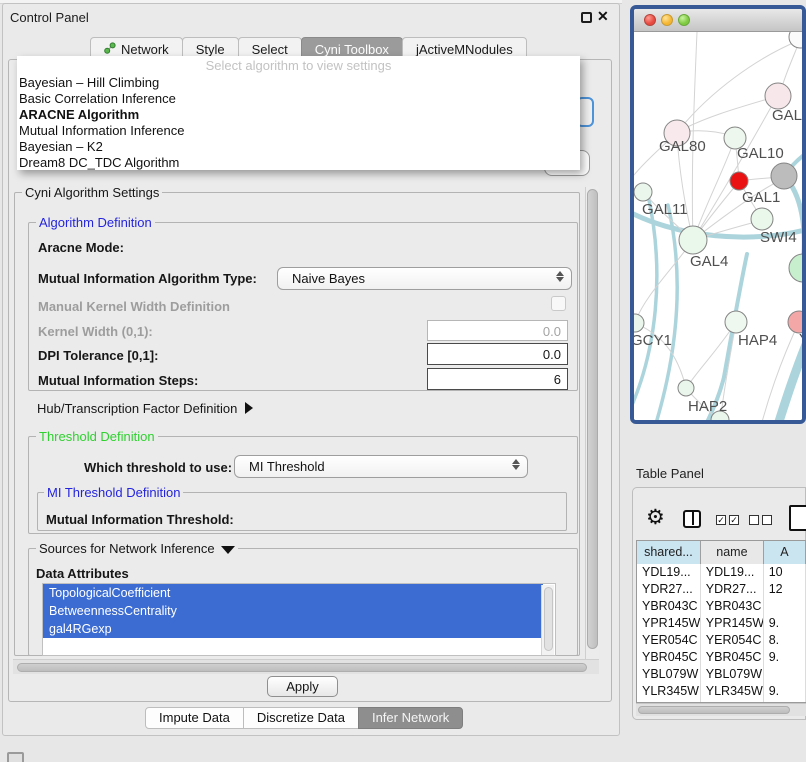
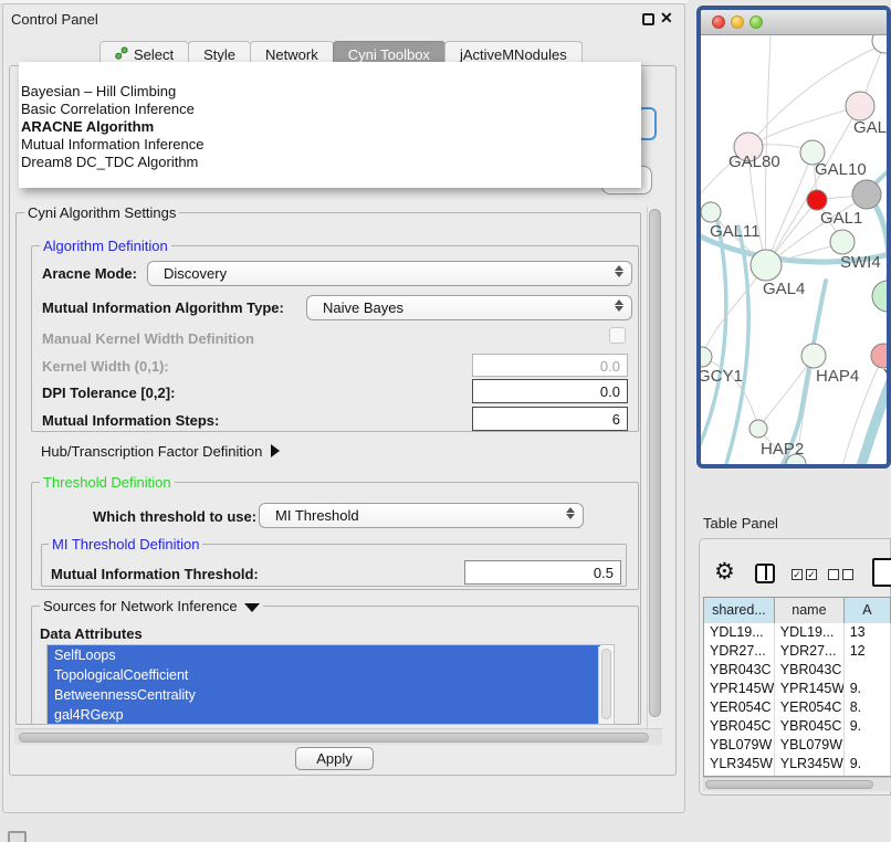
  Control Panel
  ✕
- Network
+ Select
  Style
- Select
+ Network
  Cyni Toolbox
  jActiveMNodules
  Cyni Algorithm Settings
  Algorithm Definition
  Aracne Mode:
+ Discovery
  Mutual Information Algorithm Type:
  Naive Bayes
  Manual Kernel Width Definition
  Kernel Width (0,1):
  0.0
- DPI Tolerance [0,1]:
+ DPI Tolerance [0,2]:
  0.0
  Mutual Information Steps:
  6
  Hub/Transcription Factor Definition
  Threshold Definition
  Which threshold to use:
  MI Threshold
  MI Threshold Definition
  Mutual Information Threshold:
+ 0.5
  Sources for Network Inference
  Data Attributes
+ SelfLoops
  TopologicalCoefficient
  BetweennessCentrality
  gal4RGexp
  Apply
- Impute Data
- Discretize Data
- Infer Network
- Select algorithm to view settings
  Bayesian – Hill Climbing
  Basic Correlation Inference
  ARACNE Algorithm
  Mutual Information Inference
- Bayesian – K2
  Dream8 DC_TDC Algorithm
  GAL
  GAL80
  GAL10
  GAL1
  GAL11
  SWI4
  GAL4
  GCY1
  HAP4
  HAP2
  Table Panel
  ⚙
  ✓
  ✓
  shared...
  name
  A
  YDL19...
  YDL19...
- 10
+ 13
  YDR27...
  YDR27...
  12
  YBR043C
  YBR043C
  YPR145W
  YPR145W
  9.
  YER054C
  YER054C
  8.
  YBR045C
  YBR045C
  9.
  YBL079W
  YBL079W
  YLR345W
  YLR345W
  9.
